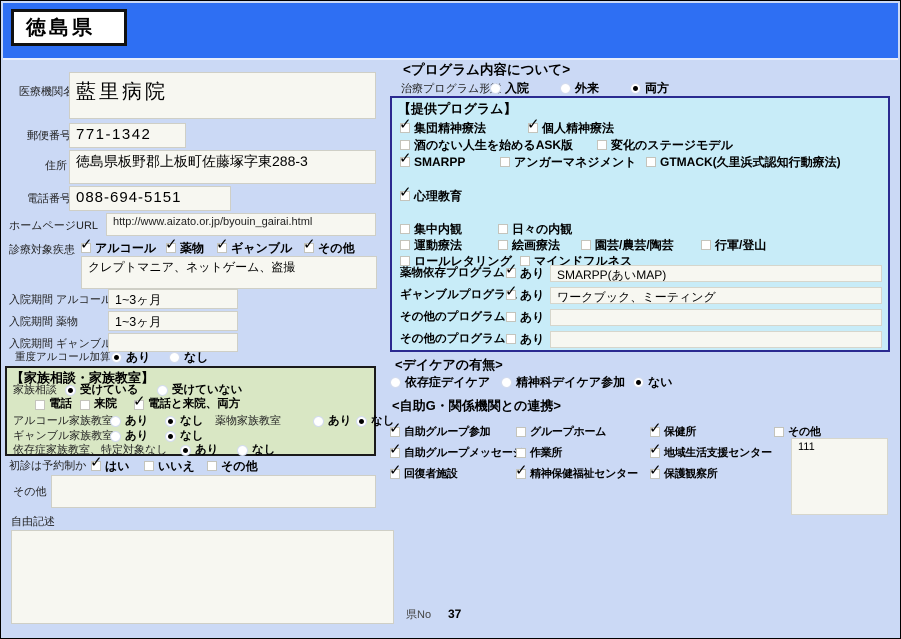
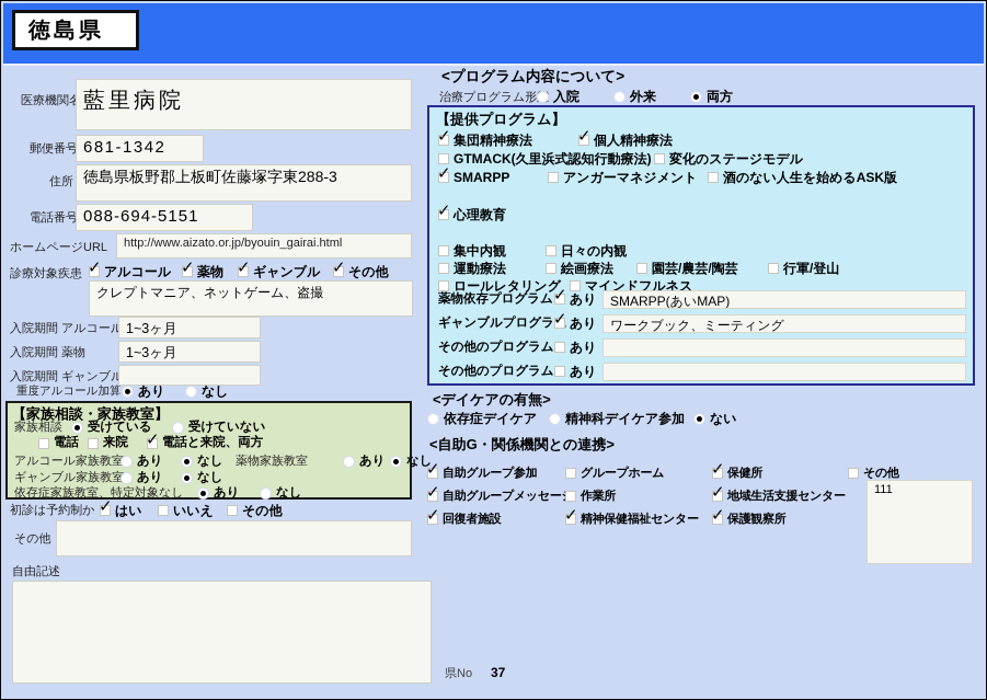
  徳島県
  医療機関
  藍里病院
  郵便番号
- 771-1342
+ 681-1342
  住所
  徳島県板野郡上板町佐藤塚字東288-3
  電話番号
  088-694-5151
  ホームページURL
  http://www.aizato.or.jp/byouin_gairai.html
  診療対象疾患
  アルコール
  薬物
  ギャンブル
  その他
  クレプトマニア、ネットゲーム、盗撮
  入院期間 アルコール
  1~3ヶ月
  入院期間 薬物
  1~3ヶ月
  入院期間 ギャンブル
  重度アルコール加算
  あり
  なし
  【家族相談・家族教室】
  家族相談
  受けている
  受けていない
  電話
  来院
  電話と来院、両方
  アルコール家族教室
  あり
  なし
  薬物家族教室
  あり
  ギャンブル家族教室
  あり
  なし
  依存症家族教室、特定対象なし
  あり
  なし
  初診は予約制か
  はい
  いいえ
  その他
  その他
  自由記述
  県No
  37
  <プログラム内容について>
  治療プログラム形
  入院
  外来
  両方
  【提供プログラム】
  集団精神療法
  個人精神療法
- 酒のない人生を始めるASK版
+ GTMACK(久里浜式認知行動療法)
  変化のステージモデル
  SMARPP
  アンガーマネジメント
- GTMACK(久里浜式認知行動療法)
+ 酒のない人生を始めるASK版
  心理教育
  集中内観
  日々の内観
  運動療法
  絵画療法
  園芸/農芸/陶芸
  行軍/登山
  ロールレタリン
  マインドフルネス
  薬物依存プログラム
  あり
  SMARPP(あいMAP)
  ギャンブルプログラ
  あり
  ワークブック、ミーティング
  その他のプログラム
  あり
  その他のプログラム
  あり
  <デイケアの有無>
  依存症デイケア
  精神科デイケア参加
  ない
  <自助G・関係機関との連携>
  自助グループ参加
  グループホーム
  保健所
  その他
  自助グループメッセー
  作業所
  地域生活支援センター
  回復者施設
  精神保健福祉センター
  保護観察所
  111
